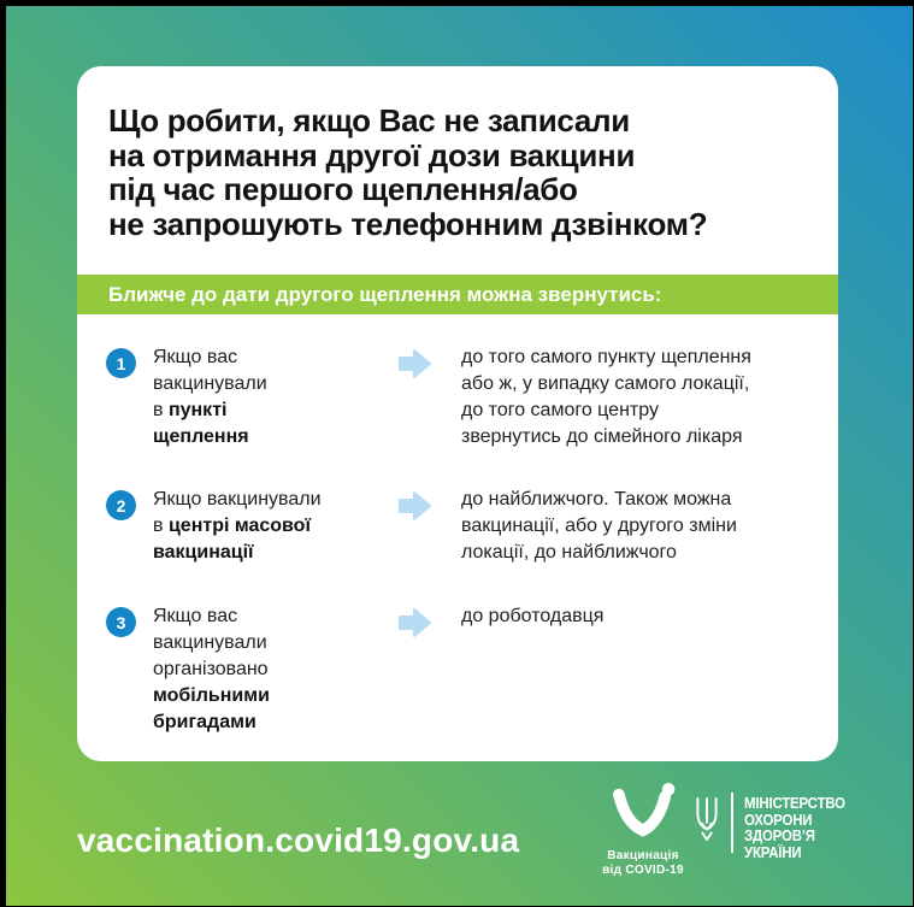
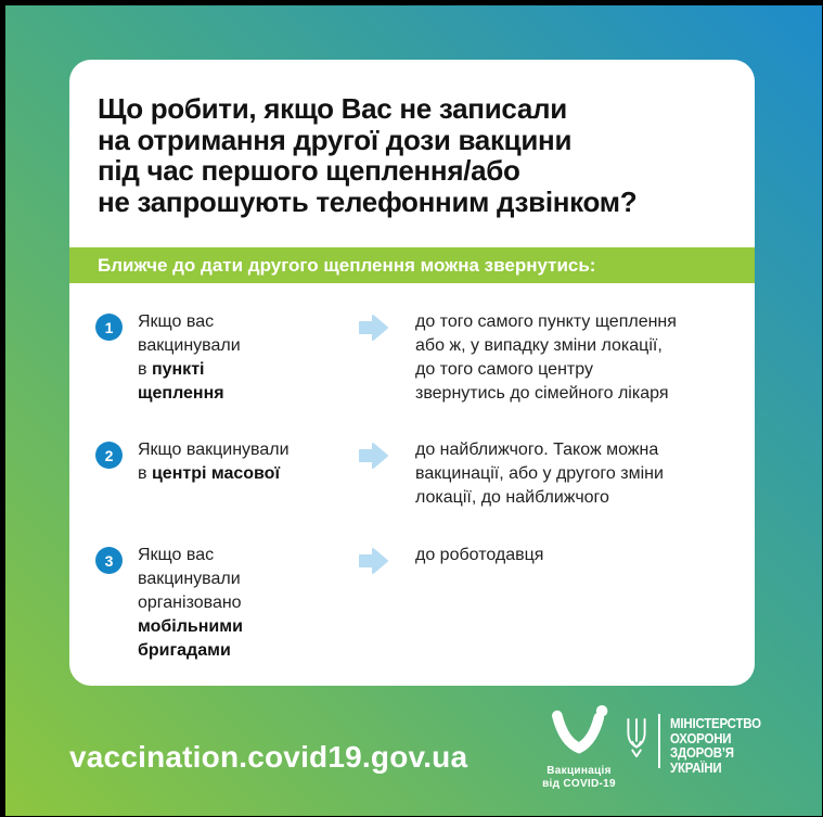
  Що робити, якщо Вас не записали
  на отримання другої дози вакцини
  під час першого щеплення/або
  не запрошують телефонним дзвінком?
  Ближче до дати другого щеплення можна звернутись:
  1
  Якщо вас
  вакцинували
  в пункті
  щеплення
  до того самого пункту щеплення
- або ж, у випадку самого локації,
+ або ж, у випадку зміни локації,
  до того самого центру
  звернутись до сімейного лікаря
  2
  Якщо вакцинували
  в центрі масової
- вакцинації
  до найближчого. Також можна
  вакцинації, або у другого зміни
  локації, до найближчого
  3
  Якщо вас
  вакцинували
  організовано
  мобільними
  бригадами
  до роботодавця
  vaccination.covid19.gov.ua
  Вакцинація
  від COVID-19
  МІНІСТЕРСТВО
  ОХОРОНИ
  ЗДОРОВ’Я
  УКРАЇНИ
